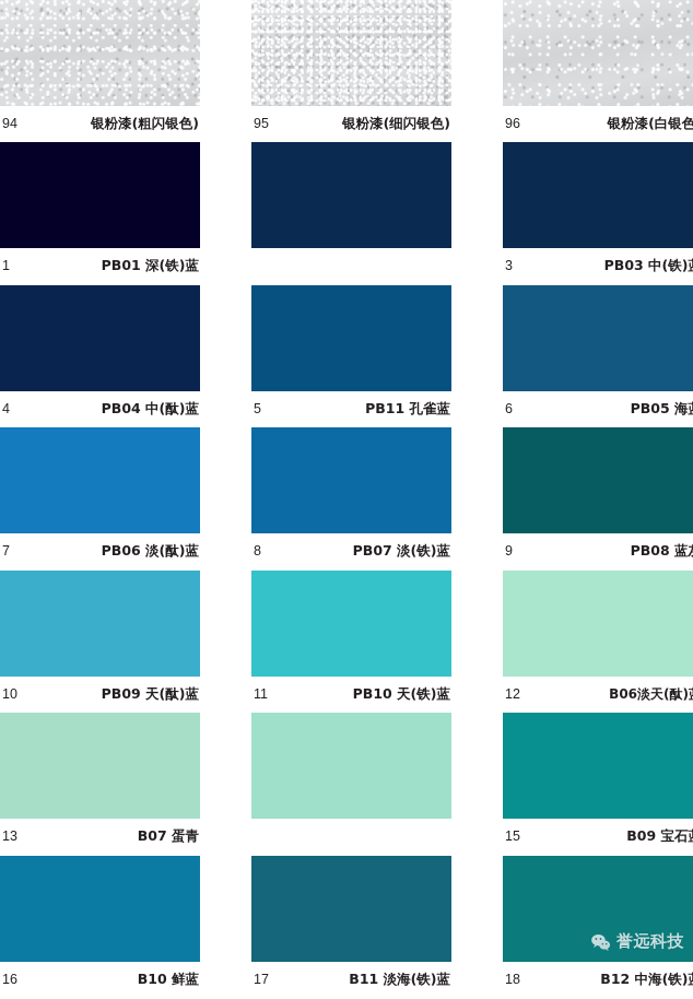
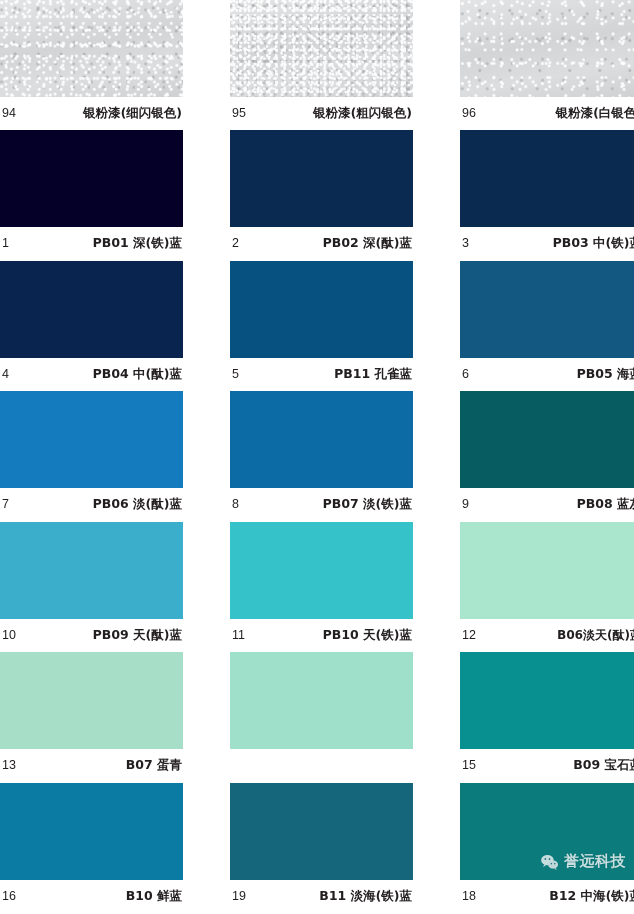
  94
- 银粉漆(粗闪银色)
+ 银粉漆(细闪银色)
  95
- 银粉漆(细闪银色)
+ 银粉漆(粗闪银色)
  96
  银粉漆(白银色
  1
  PB01 深(铁)蓝
+ 2
+ PB02 深(酞)蓝
  3
  PB03 中(铁)
  4
  PB04 中(酞)蓝
  5
  PB11 孔雀蓝
  6
  PB05 海
  7
  PB06 淡(酞)蓝
  8
  PB07 淡(铁)蓝
  9
  PB08 蓝
  10
  PB09 天(酞)蓝
  11
  PB10 天(铁)蓝
  12
  B06淡天(酞)
  13
  B07 蛋青
  15
  B09 宝石
  16
  B10 鲜蓝
- 17
+ 19
  B11 淡海(铁)蓝
  18
  B12 中海(铁)
  誉远科技
